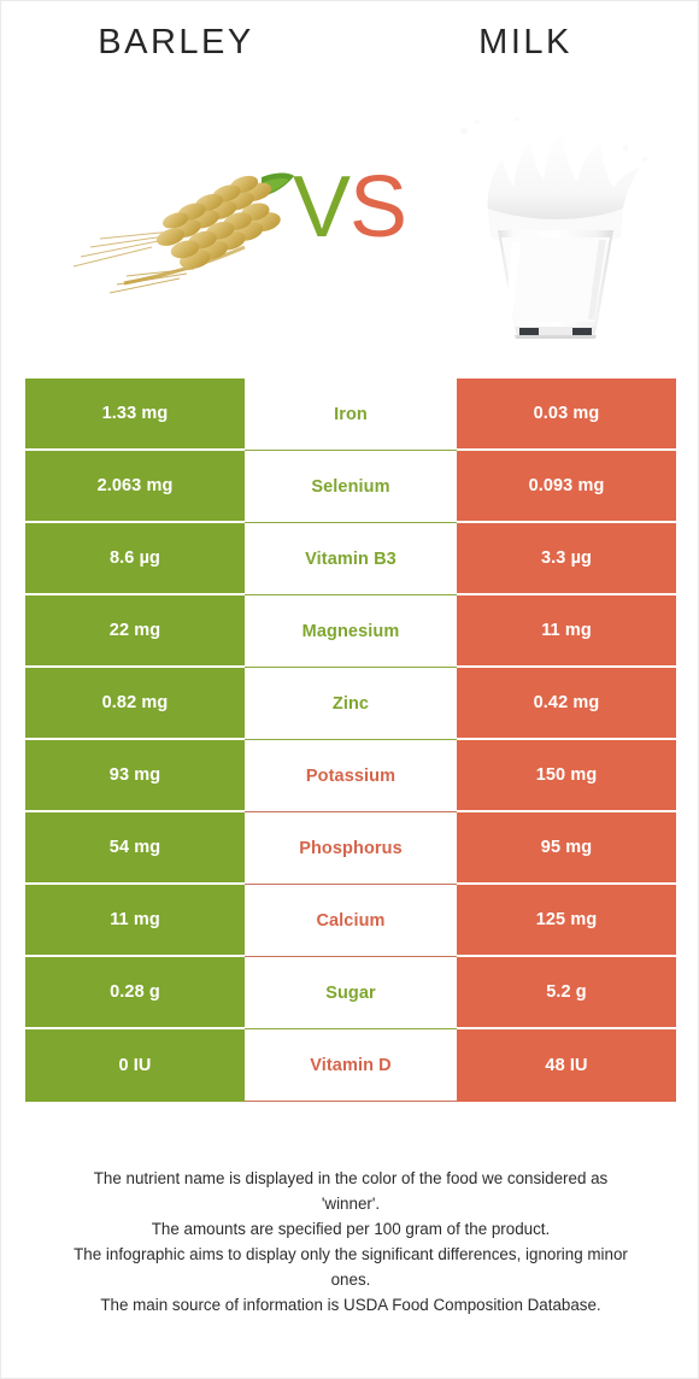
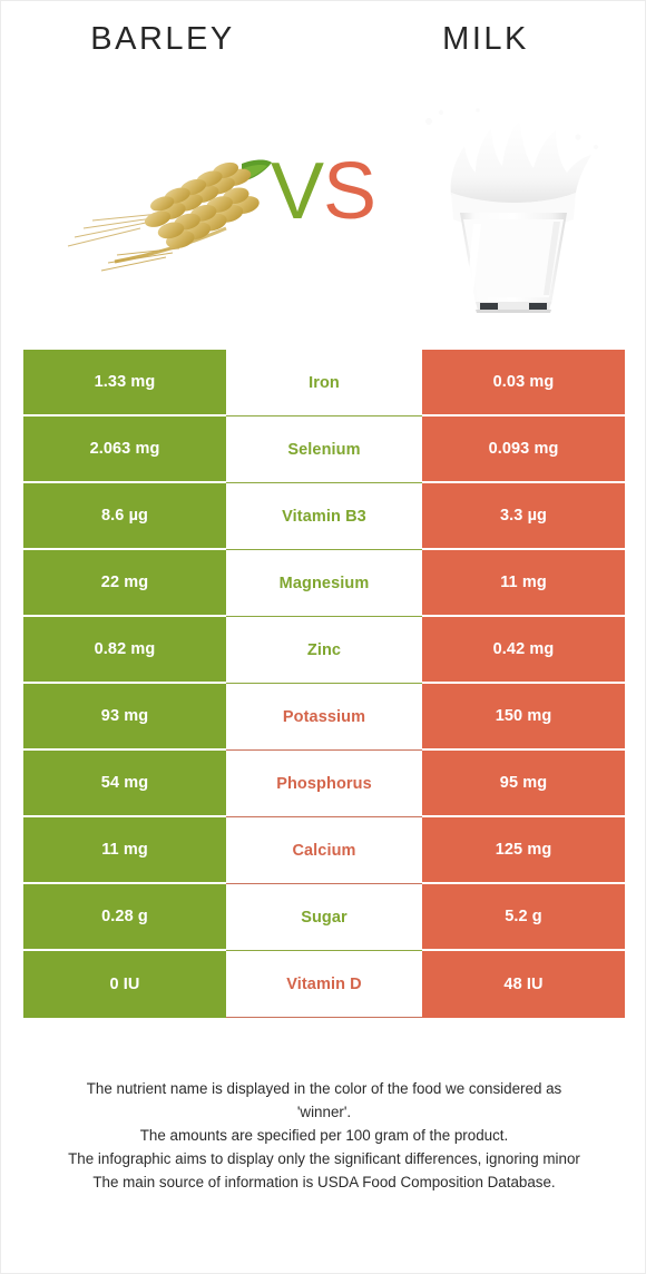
  BARLEY
  MILK
  VS
  1.33 mg
  Iron
  0.03 mg
  2.063 mg
  Selenium
  0.093 mg
  8.6 µg
  Vitamin B3
  3.3 µg
  22 mg
  Magnesium
  11 mg
  0.82 mg
  Zinc
  0.42 mg
  93 mg
  Potassium
  150 mg
  54 mg
  Phosphorus
  95 mg
  11 mg
  Calcium
  125 mg
  0.28 g
  Sugar
  5.2 g
  0 IU
  Vitamin D
  48 IU
  The nutrient name is displayed in the color of the food we considered as
  'winner'.
  The amounts are specified per 100 gram of the product.
  The infographic aims to display only the significant differences, ignoring minor
- ones.
  The main source of information is USDA Food Composition Database.
